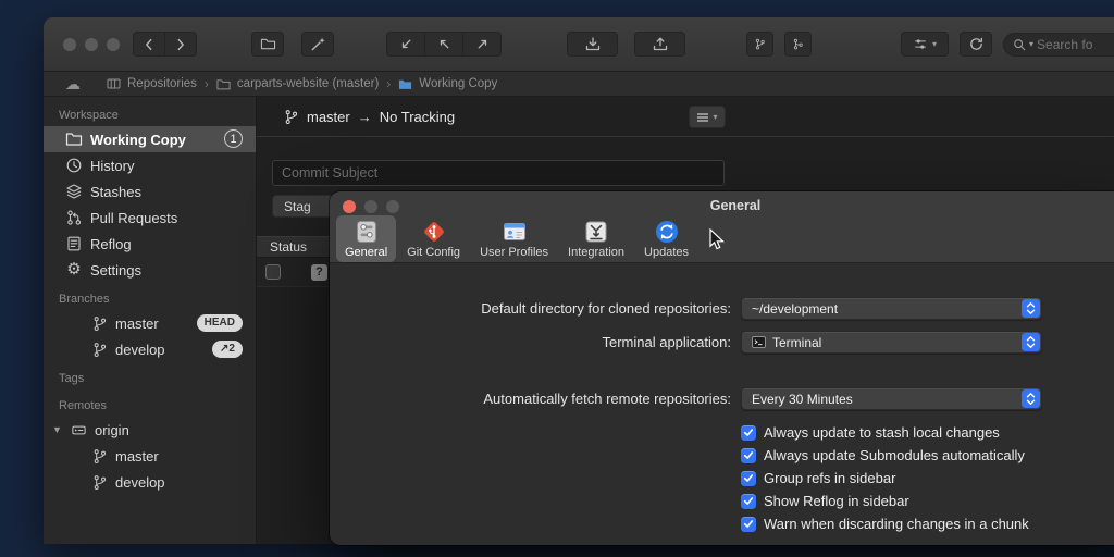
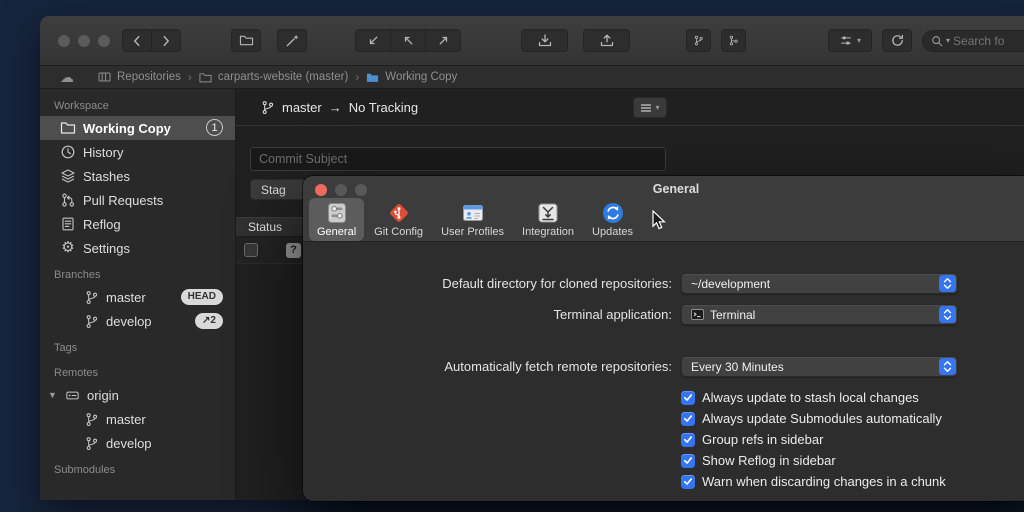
  ▾
  ▾
  Search fo
  ☁
  Repositories
  ›
  carparts-website (master)
  ›
  Working Copy
  Workspace
  Working Copy
  1
  History
  Stashes
  Pull Requests
  Reflog
  ⚙
  Settings
  Branches
  master
  HEAD
  develop
  ↗2
  Tags
  Remotes
  ▼
  origin
  master
  develop
+ Submodules
  master
  →
  No Tracking
  ▾
  Commit Subject
  Stag
  Status
  ?
  General
  General
  Git Config
  User Profiles
  Integration
  Updates
  Default directory for cloned repositories:
  ~/development
  Terminal application:
  Terminal
  Automatically fetch remote repositories:
  Every 30 Minutes
  Always update to stash local changes
  Always update Submodules automatically
  Group refs in sidebar
  Show Reflog in sidebar
  Warn when discarding changes in a chunk
